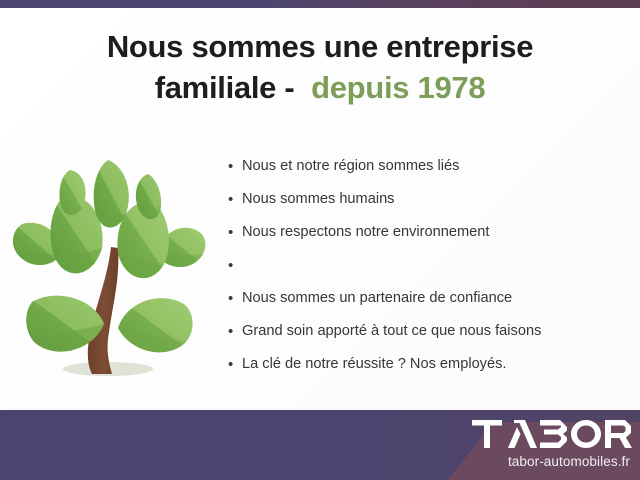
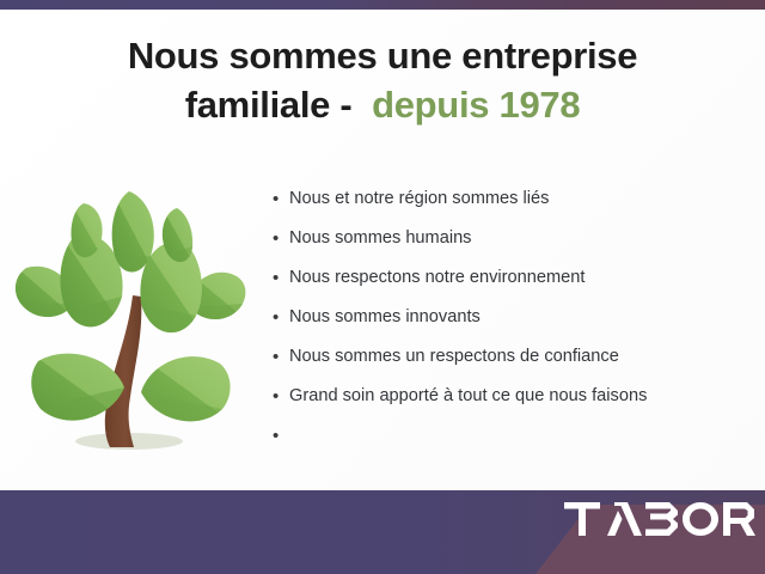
  Nous sommes une entreprise
  familiale - depuis 1978
  •
  Nous et notre région sommes liés
  •
  Nous sommes humains
  •
  Nous respectons notre environnement
  •
+ Nous sommes innovants
  •
- Nous sommes un partenaire de confiance
+ Nous sommes un respectons de confiance
  •
  Grand soin apporté à tout ce que nous faisons
  •
- La clé de notre réussite ? Nos employés.
- tabor-automobiles.fr
